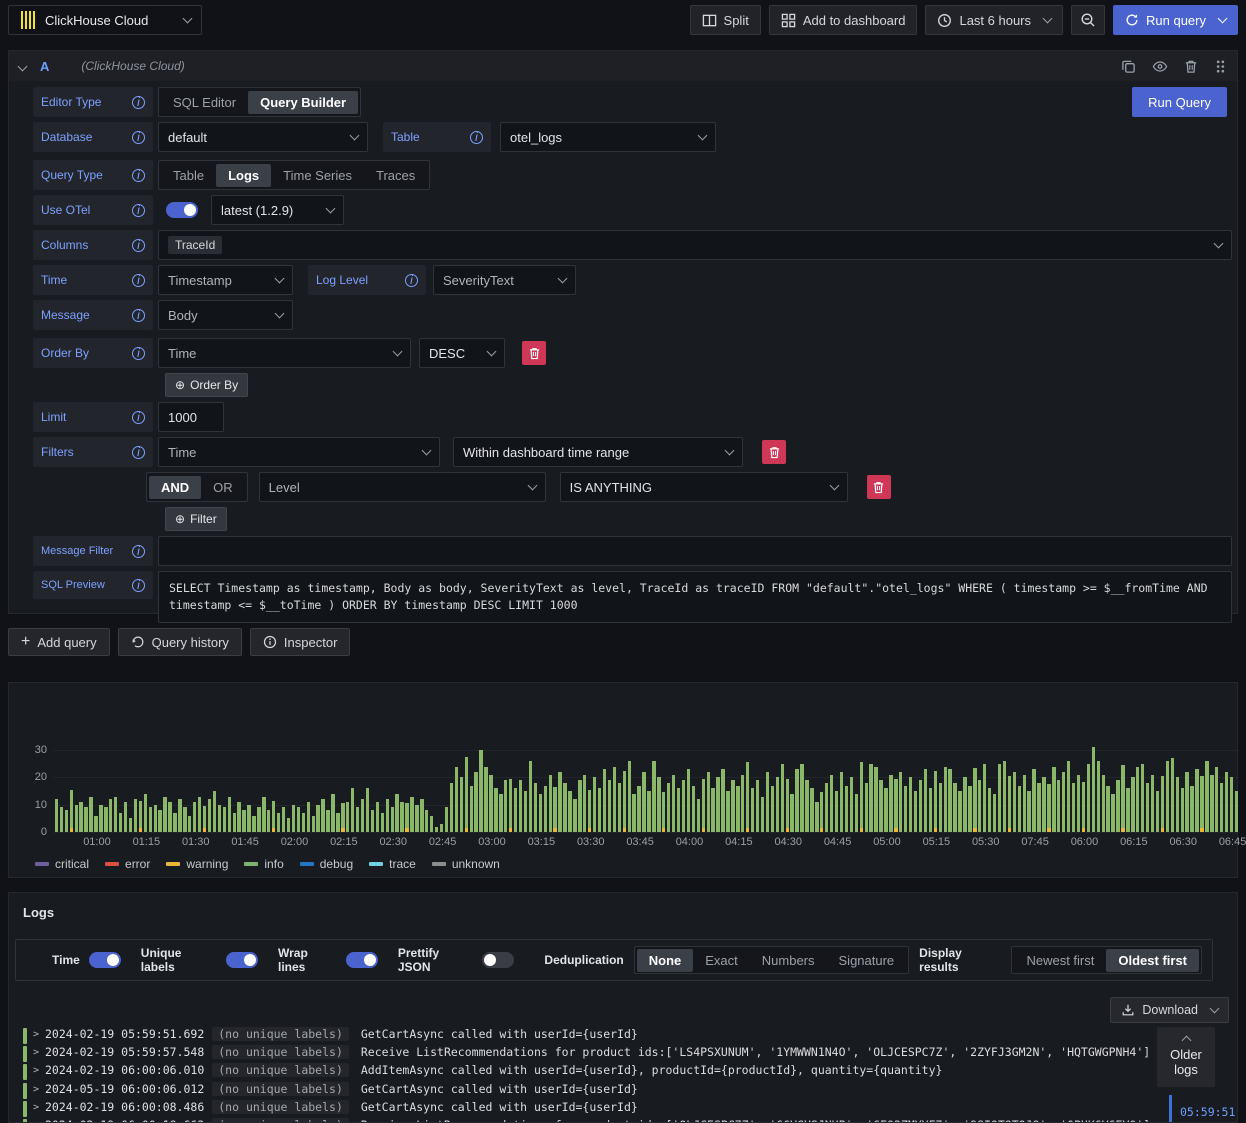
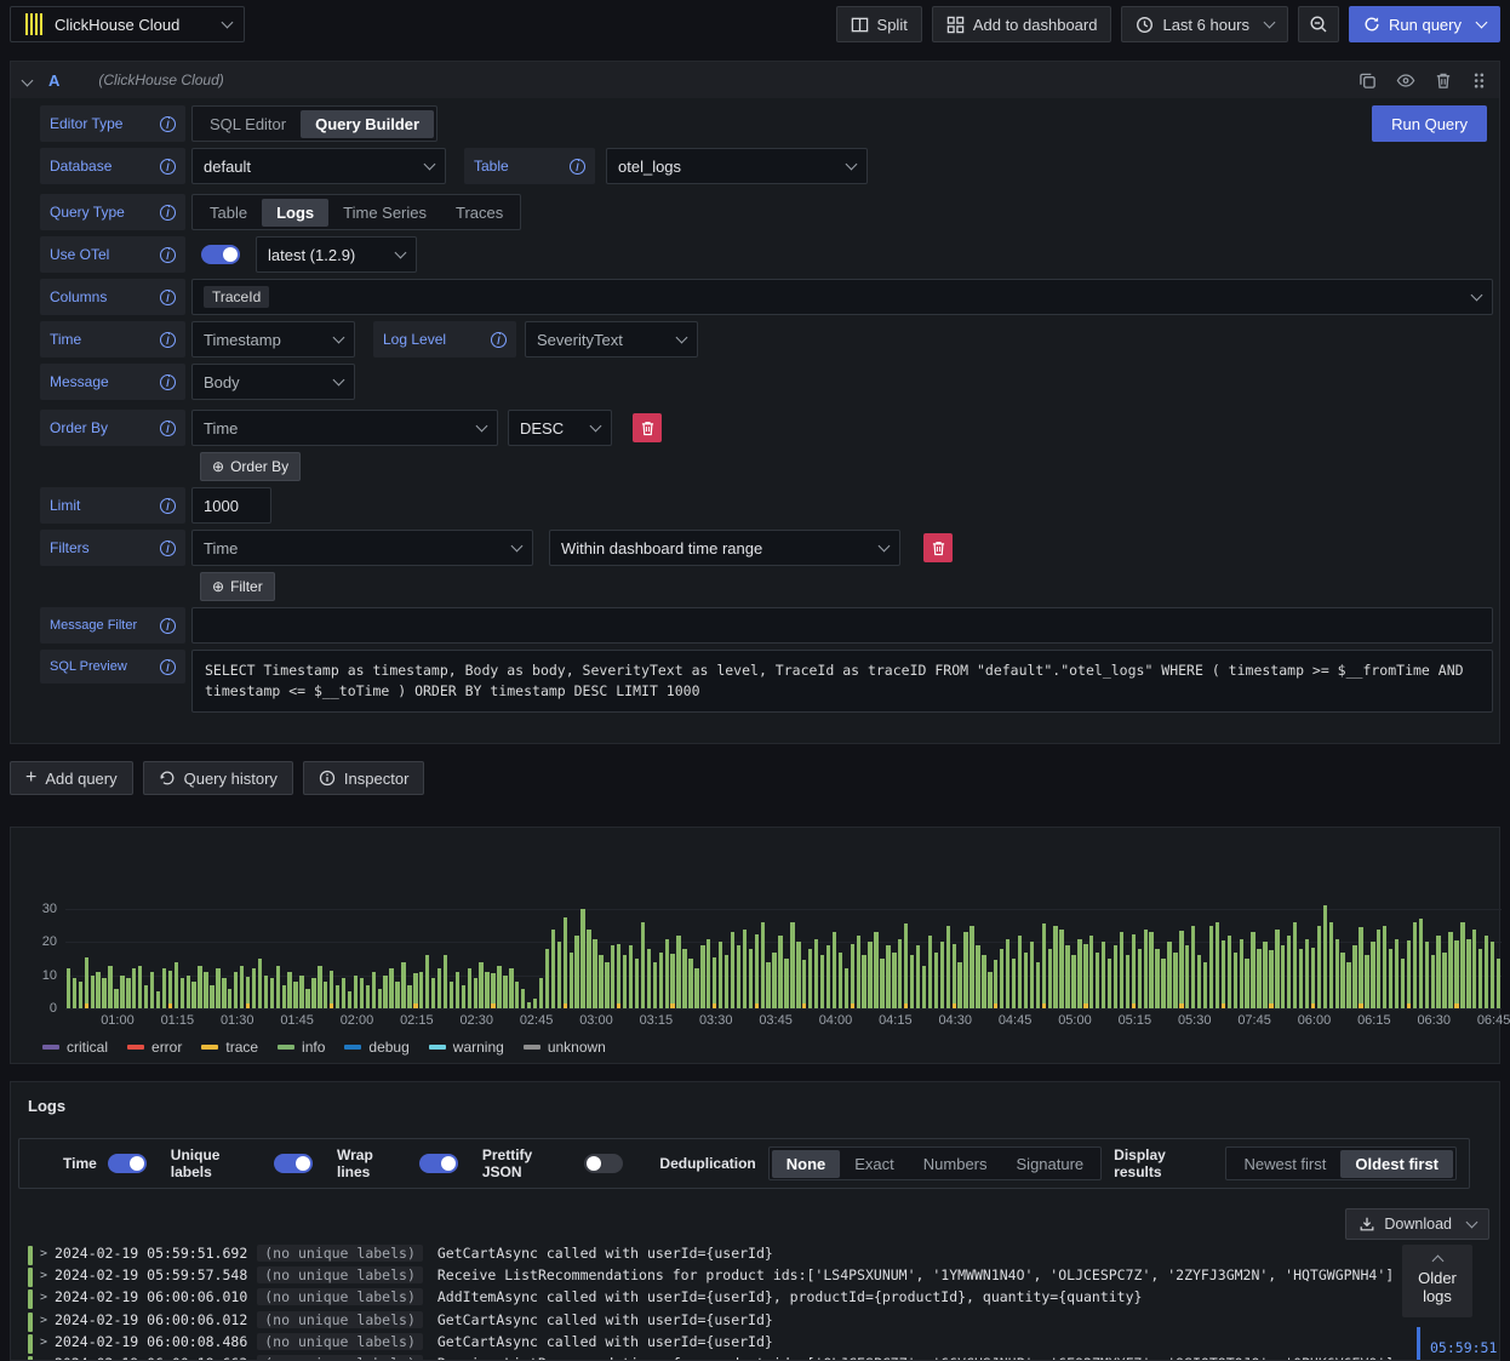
  ClickHouse Cloud
  Split
  Add to dashboard
  Last 6 hours
  Run query
  A
  (ClickHouse Cloud)
  Run Query
  Editor Type
  i
  SQL Editor
  Query Builder
  Database
  i
  default
  Table
  i
  otel_logs
  Query Type
  i
  Table
  Logs
  Time Series
  Traces
  Use OTel
  i
  latest (1.2.9)
  Columns
  i
  TraceId
  Time
  i
  Timestamp
  Log Level
  i
  SeverityText
  Message
  i
  Body
  Order By
  i
  Time
  DESC
  ⊕
  Order By
  Limit
  i
  1000
  Filters
  i
  Time
  Within dashboard time range
- AND
- OR
- Level
- IS ANYTHING
  ⊕
  Filter
  Message Filter
  i
  SQL Preview
  i
  SELECT Timestamp as timestamp, Body as body, SeverityText as level, TraceId as traceID FROM "default"."otel_logs" WHERE ( timestamp >= $__fromTime AND timestamp <= $__toTime ) ORDER BY timestamp DESC LIMIT 1000
  +
  Add query
  Query history
  Inspector
  0
  10
  20
  30
  01:00
  01:15
  01:30
  01:45
  02:00
  02:15
  02:30
  02:45
  03:00
  03:15
  03:30
  03:45
  04:00
  04:15
  04:30
  04:45
  05:00
  05:15
  05:30
  07:45
  06:00
  06:15
  06:30
  06:45
  critical
  error
- warning
+ trace
  info
  debug
- trace
+ warning
  unknown
  Logs
  Time
  Unique labels
  Wrap lines
  Prettify JSON
  Deduplication
  None
  Exact
  Numbers
  Signature
  Display results
  Newest first
  Oldest first
  Download
  >
  2024-02-19 05:59:51.692
  (no unique labels)
  GetCartAsync called with userId={userId}
  >
  2024-02-19 05:59:57.548
  (no unique labels)
  Receive ListRecommendations for product ids:['LS4PSXUNUM', '1YMWWN1N4O', 'OLJCESPC7Z', '2ZYFJ3GM2N', 'HQTGWGPNH4']
  >
  2024-02-19 06:00:06.010
  (no unique labels)
  AddItemAsync called with userId={userId}, productId={productId}, quantity={quantity}
  >
- 2024-05-19 06:00:06.012
+ 2024-02-19 06:00:06.012
  (no unique labels)
  GetCartAsync called with userId={userId}
  >
  2024-02-19 06:00:08.486
  (no unique labels)
  GetCartAsync called with userId={userId}
  Older
  logs
  05:59:51
